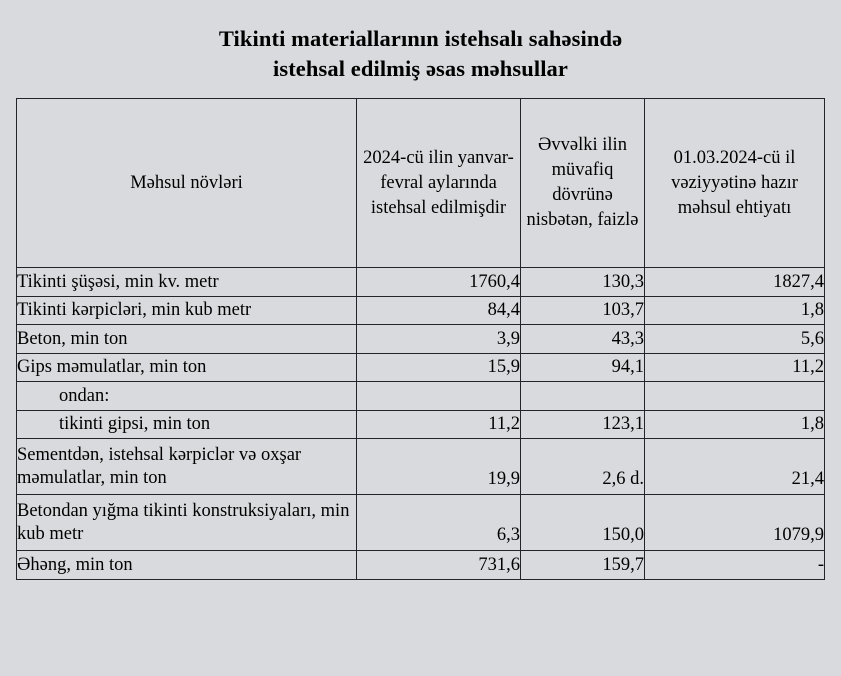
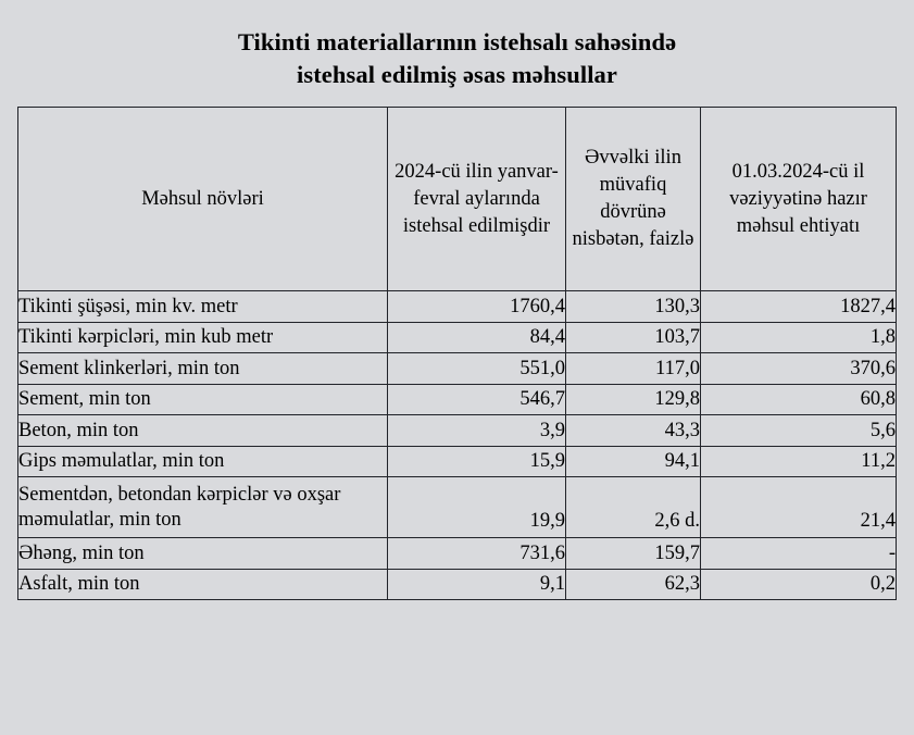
  Tikinti materiallarının istehsalı sahəsində
  istehsal edilmiş əsas məhsullar
  Məhsul növləri	2024-cü ilin yanvar-fevral aylarında istehsal edilmişdir	Əvvəlki ilin müvafiq dövrünə nisbətən, faizlə	01.03.2024-cü il vəziyyətinə hazır məhsul ehtiyatı
  Tikinti şüşəsi, min kv. metr	1760,4	130,3	1827,4
  Tikinti kərpicləri, min kub metr	84,4	103,7	1,8
+ Sement klinkerləri, min ton	551,0	117,0	370,6
+ Sement, min ton	546,7	129,8	60,8
  Beton, min ton	3,9	43,3	5,6
  Gips məmulatlar, min ton	15,9	94,1	11,2
- ondan:
- tikinti gipsi, min ton	11,2	123,1	1,8
- Sementdən, istehsal kərpiclər və oxşar məmulatlar, min ton	19,9	2,6 d.	21,4
+ Sementdən, betondan kərpiclər və oxşar məmulatlar, min ton	19,9	2,6 d.	21,4
- Betondan yığma tikinti konstruksiyaları, min kub metr	6,3	150,0	1079,9
  Əhəng, min ton	731,6	159,7	-
+ Asfalt, min ton	9,1	62,3	0,2
